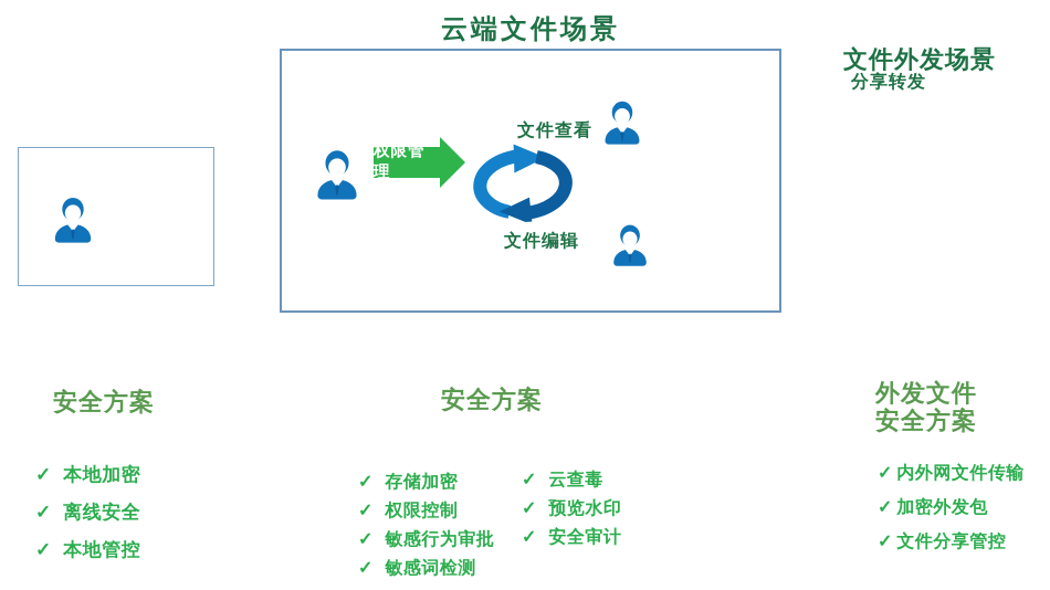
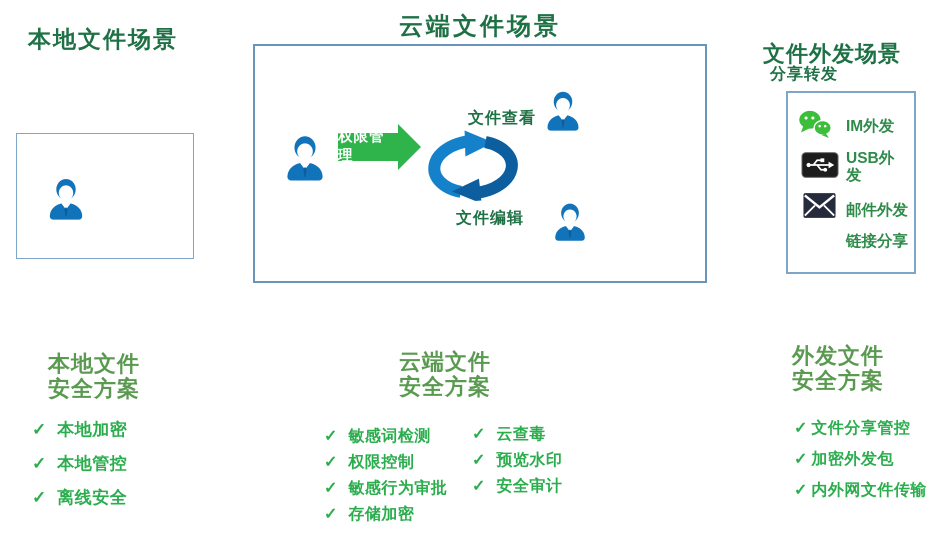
+ 本地文件场景
  云端文件场景
  文件外发场景
  分享转发
  权限管理
  文件查看
  文件编辑
+ IM外发
+ USB外发
+ 邮件外发
+ 链接分享
+ 本地文件
  安全方案
  ✓
  本地加密
  ✓
- 离线安全
+ 本地管控
  ✓
- 本地管控
+ 离线安全
+ 云端文件
  安全方案
  ✓
- 存储加密
+ 敏感词检测
  ✓
  权限控制
  ✓
  敏感行为审批
  ✓
- 敏感词检测
+ 存储加密
  ✓
  云查毒
  ✓
  预览水印
  ✓
  安全审计
  外发文件
  安全方案
  ✓
- 内外网文件传输
+ 文件分享管控
  ✓
  加密外发包
  ✓
- 文件分享管控
+ 内外网文件传输
